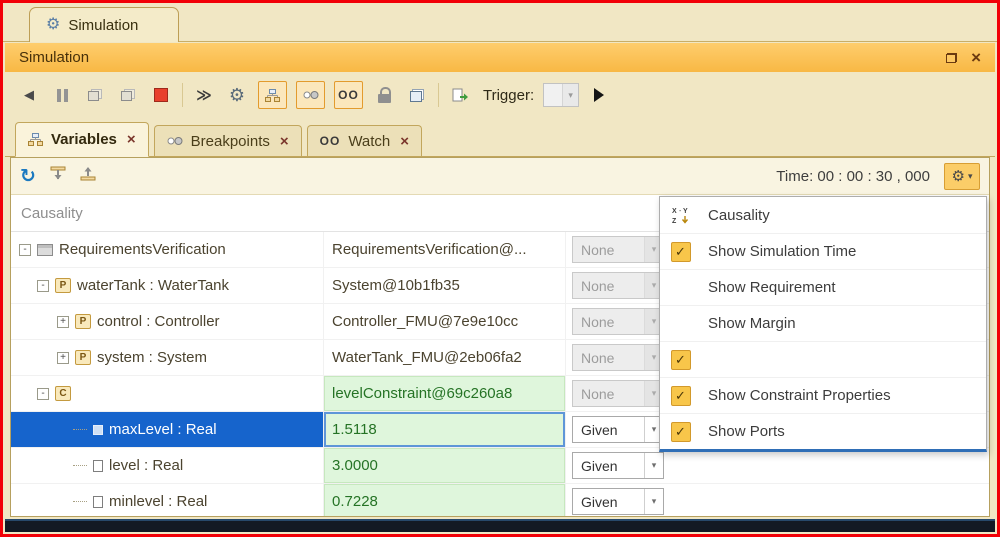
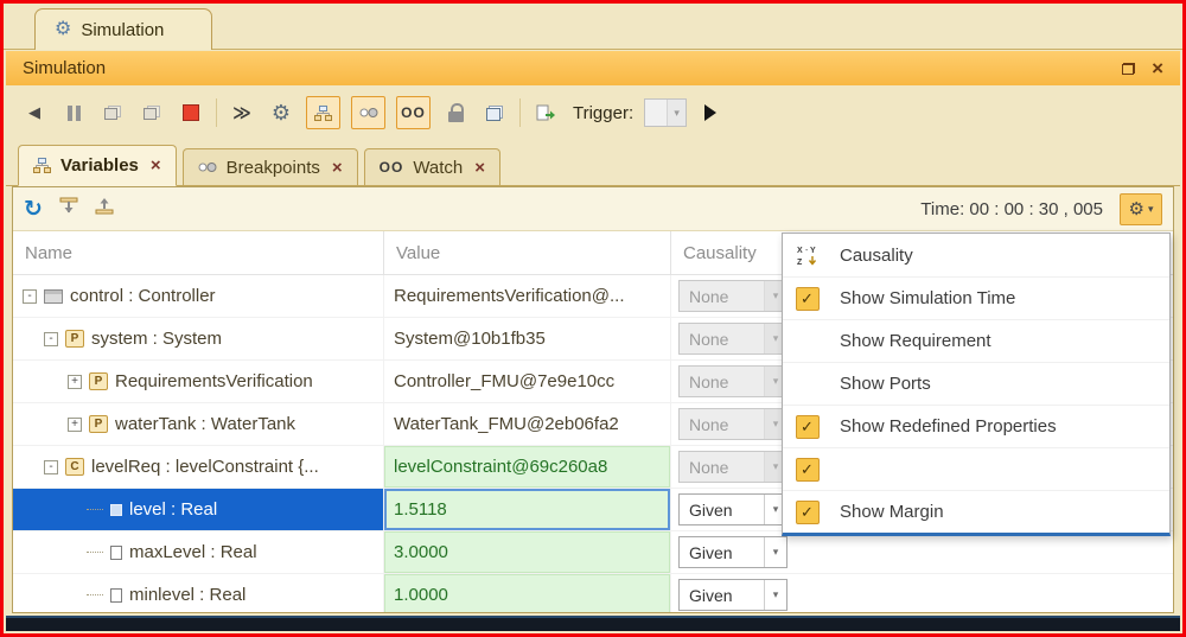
  ⚙
  Simulation
  Simulation
  ×
  ◀
  ≫
  ⚙
  OO
  Trigger:
  ▾
  Variables
  ×
  Breakpoints
  ×
  OO
  Watch
  ×
  ↻
- Time: 00 : 00 : 30 , 000
+ Time: 00 : 00 : 30 , 005
  ⚙
  ▾
+ Name
+ Value
  Causality
  -
- RequirementsVerification
+ control : Controller
  RequirementsVerification@...
  None
  ▾
  -
  P
- waterTank : WaterTank
+ system : System
  System@10b1fb35
  None
  ▾
  +
  P
- control : Controller
+ RequirementsVerification
  Controller_FMU@7e9e10cc
  None
  ▾
  +
  P
- system : System
+ waterTank : WaterTank
  WaterTank_FMU@2eb06fa2
  None
  ▾
  -
  C
+ levelReq : levelConstraint {...
  levelConstraint@69c260a8
  None
  ▾
- maxLevel : Real
+ level : Real
  1.5118
  Given
  ▾
- level : Real
+ maxLevel : Real
  3.0000
  Given
  ▾
  minlevel : Real
- 0.7228
+ 1.0000
  Given
  ▾
  Causality
  ✓
  Show Simulation Time
  Show Requirement
- Show Margin
+ Show Ports
  ✓
+ Show Redefined Properties
  ✓
- Show Constraint Properties
  ✓
- Show Ports
+ Show Margin
